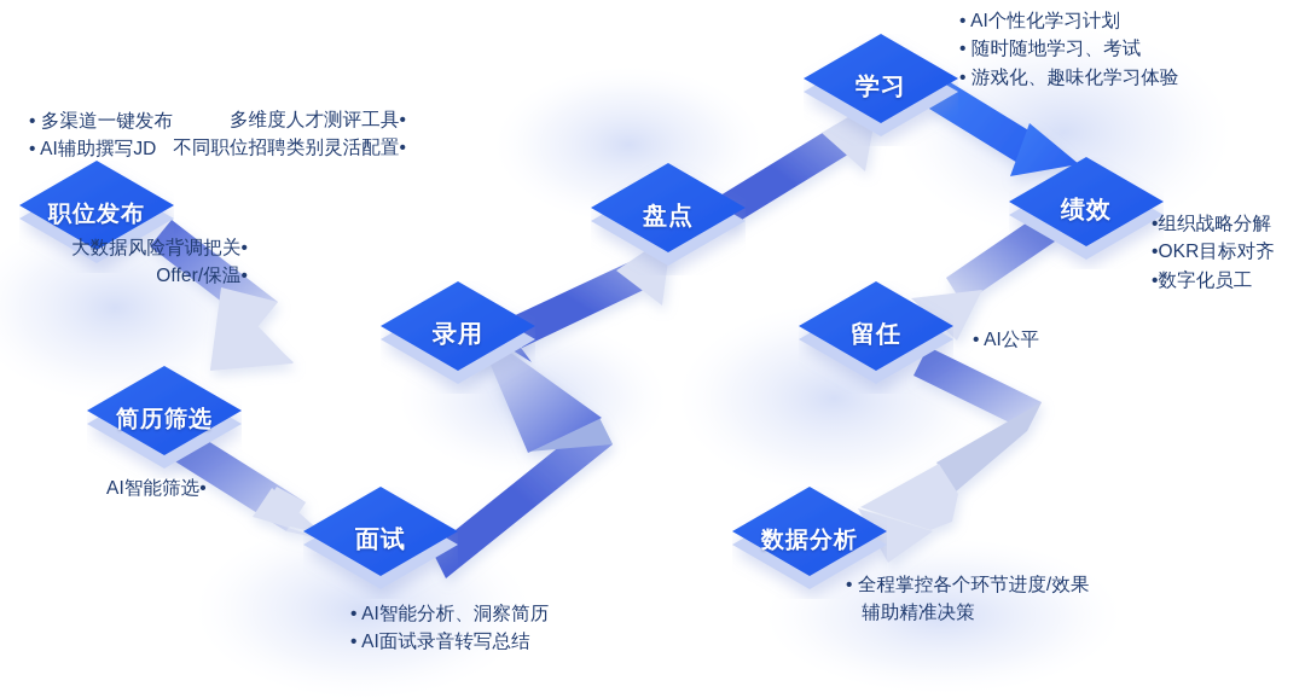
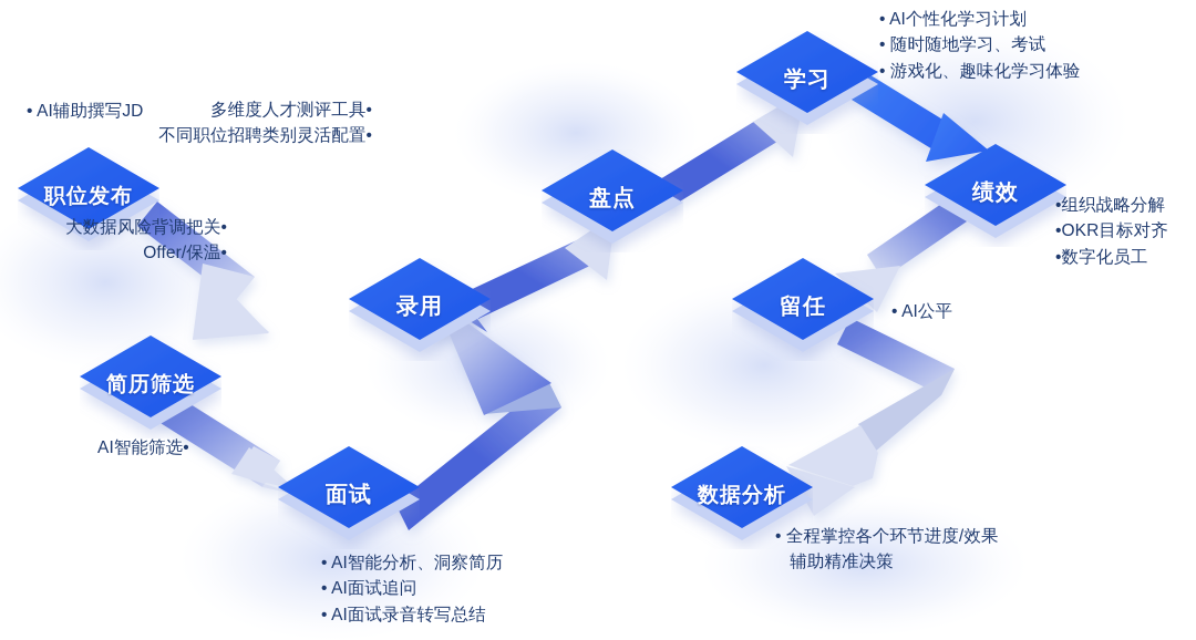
  职位发布
  简历筛选
  面试
  录用
  盘点
  学习
  绩效
  留任
  数据分析
- • 多渠道一键发布
  • AI辅助撰写JD
  AI智能筛选•
  大数据风险背调把关•
  Offer/保温•
  多维度人才测评工具•
  不同职位招聘类别灵活配置•
  • AI个性化学习计划
  • 随时随地学习、考试
  • 游戏化、趣味化学习体验
  •组织战略分解
  •OKR目标对齐
  •数字化员工
  • AI公平
  • AI智能分析、洞察简历
+ • AI面试追问
  • AI面试录音转写总结
  • 全程掌控各个环节进度/效果
  辅助精准决策
